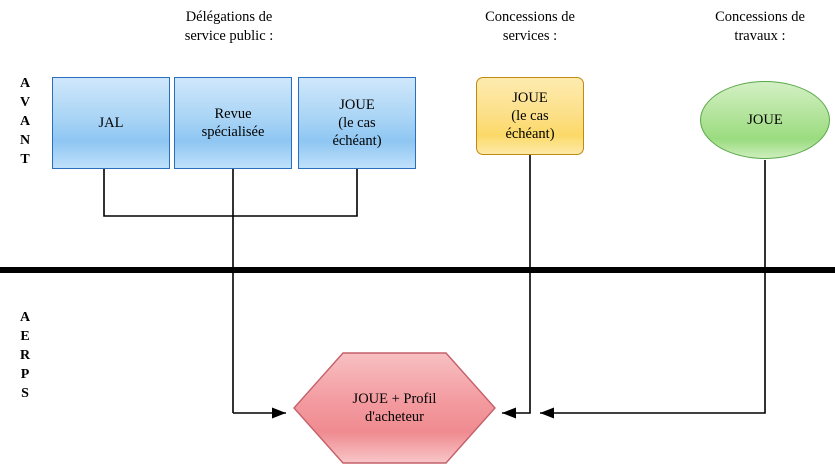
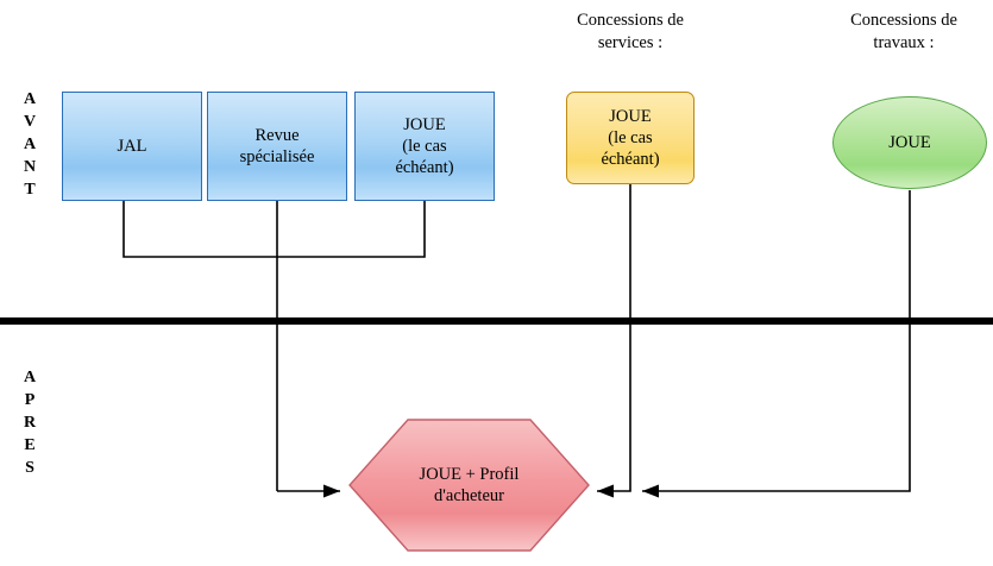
- Délégations de
- service public :
  Concessions de
  services :
  Concessions de
  travaux :
  A
  V
  A
  N
  T
  A
- E
+ P
  R
- P
+ E
  S
  JAL
  Revue
  spécialisée
  JOUE
  (le cas
  échéant)
  JOUE
  (le cas
  échéant)
  JOUE
  JOUE + Profil
  d'acheteur
